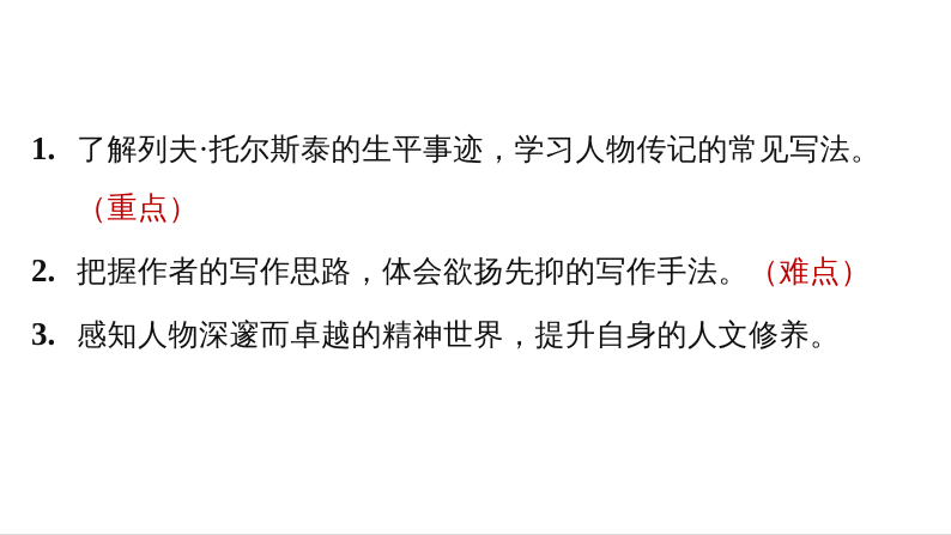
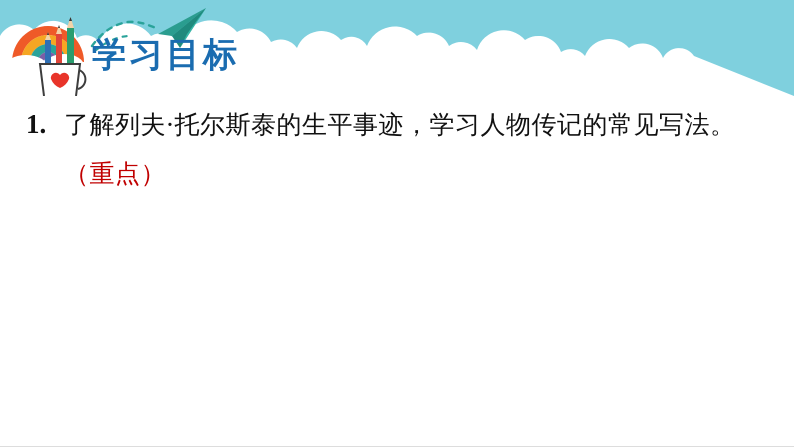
+ 学习目标
  1.
  了解列夫·托尔斯泰的生平事迹，学习人物传记的常见写法。（重点）
- 2.
- 把握作者的写作思路，体会欲扬先抑的写作手法。（难点）
- 3.
- 感知人物深邃而卓越的精神世界，提升自身的人文修养。
